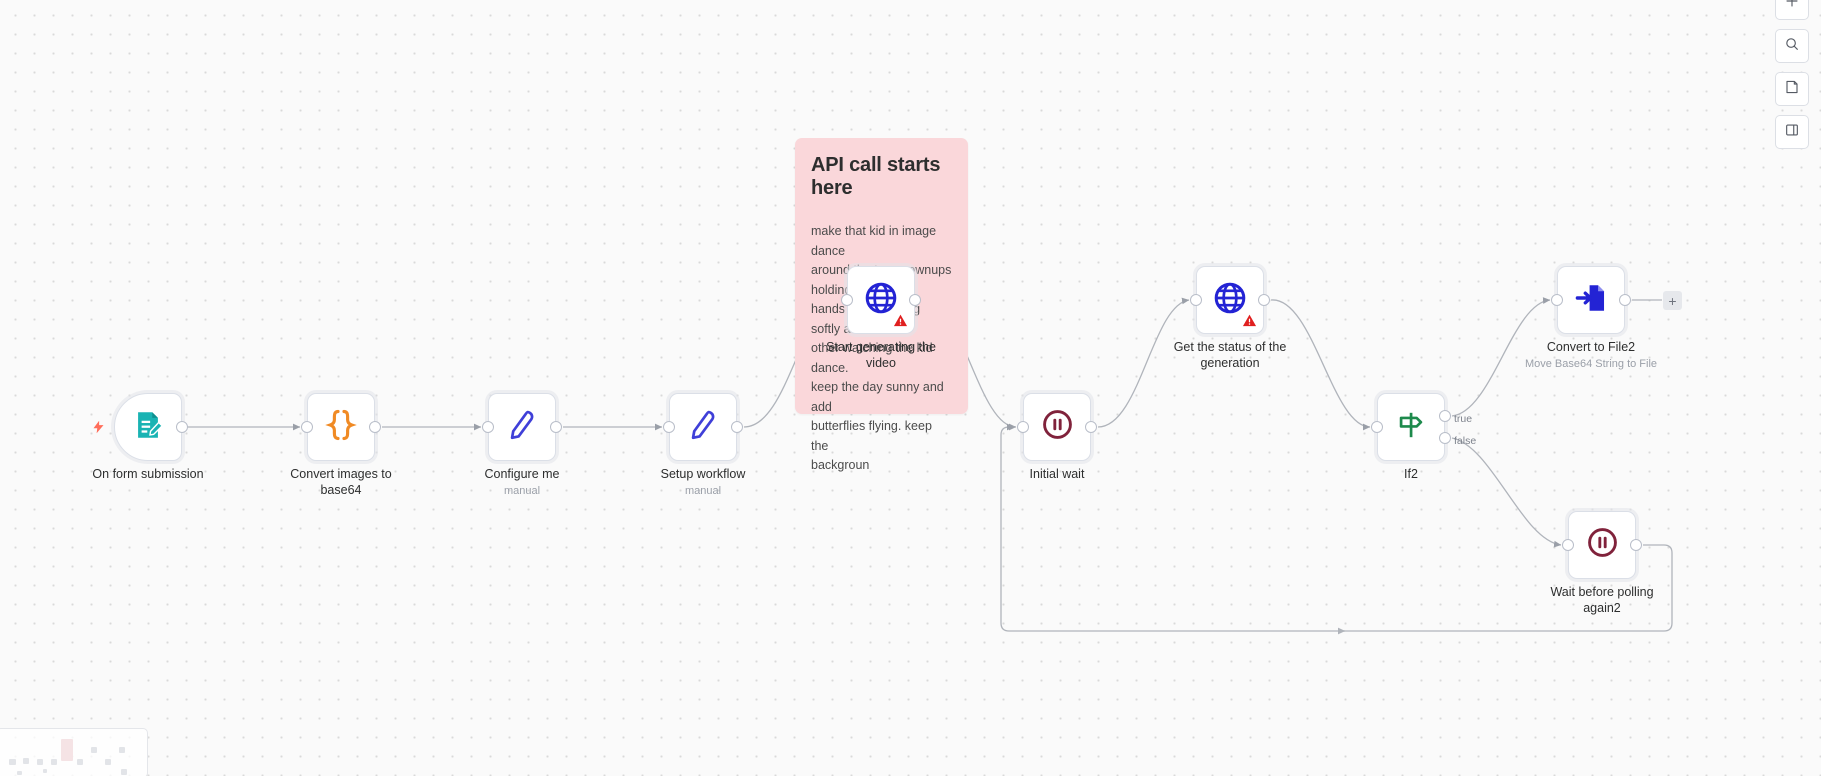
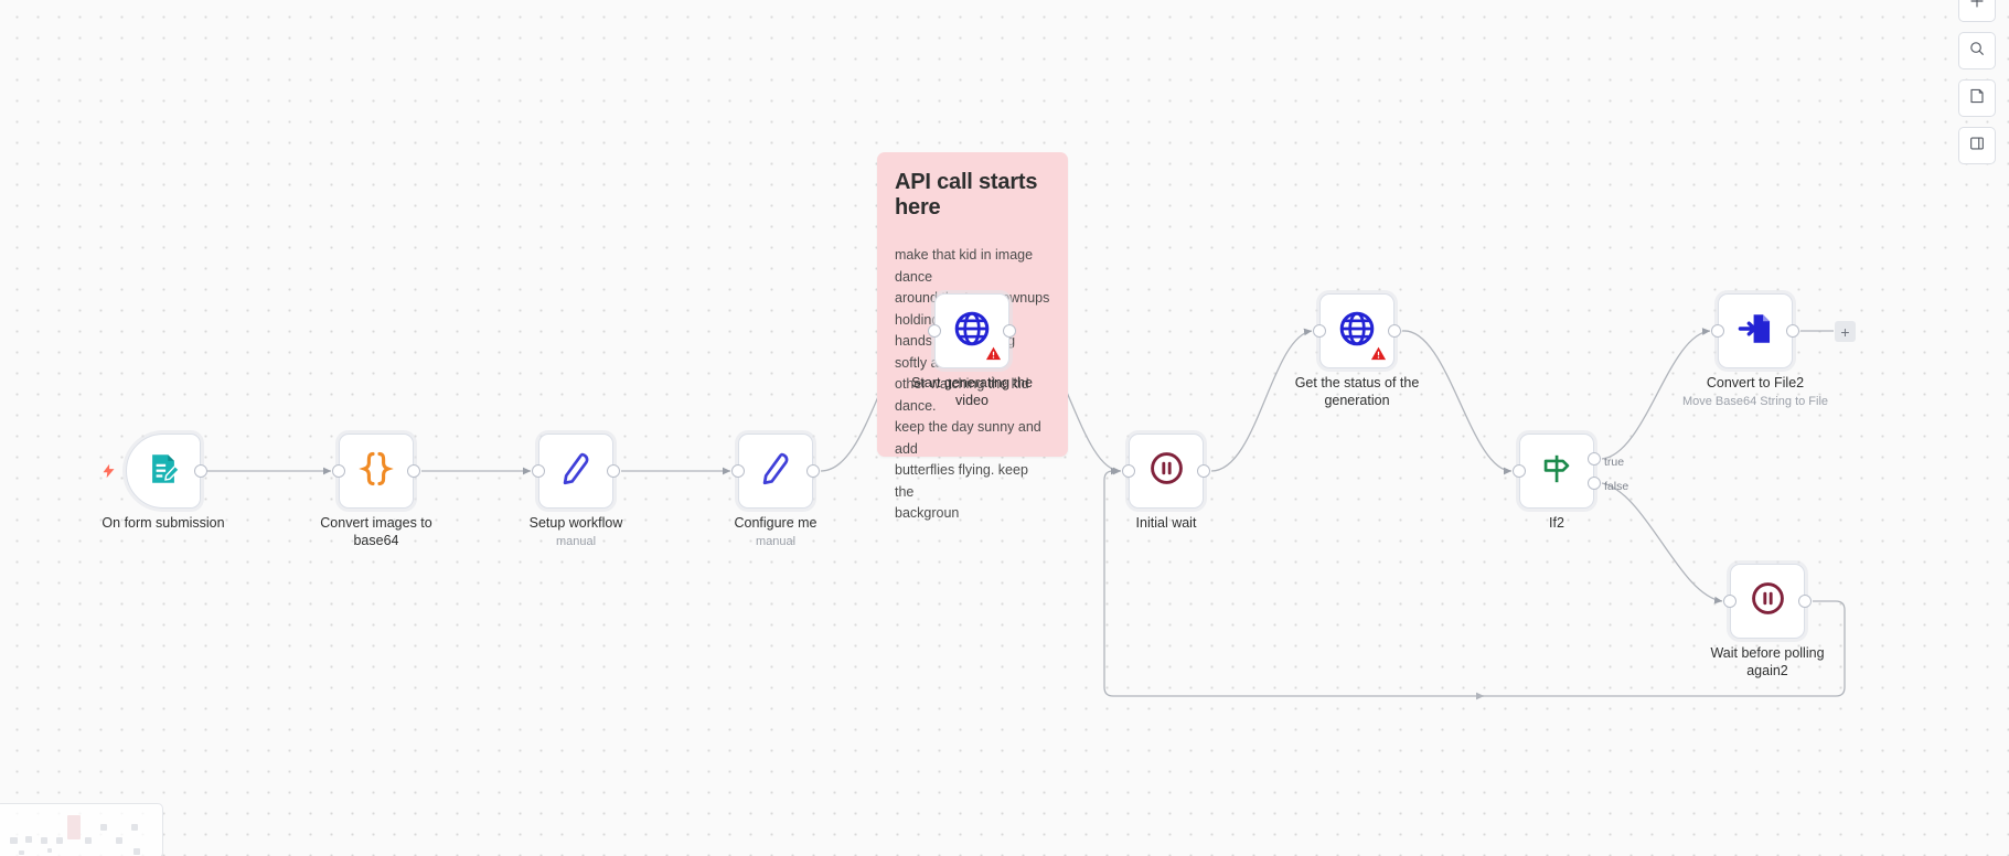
  API call starts here
  make that kid in image dance
  other watching the kid dance.
  keep the day sunny and add
  butterflies flying. keep the
  backgroun
  On form submission
  Convert images to
  base64
- Configure me
+ Setup workflow
  manual
- Setup workflow
+ Configure me
  manual
  Start generating the
  video
  Initial wait
  Get the status of the
  generation
  true
  false
  If2
  Convert to File2
  Move Base64 String to File
  Wait before polling
  again2
  +
